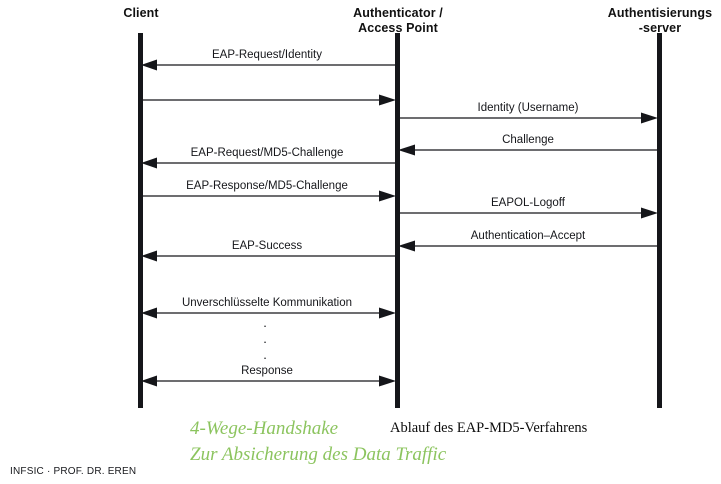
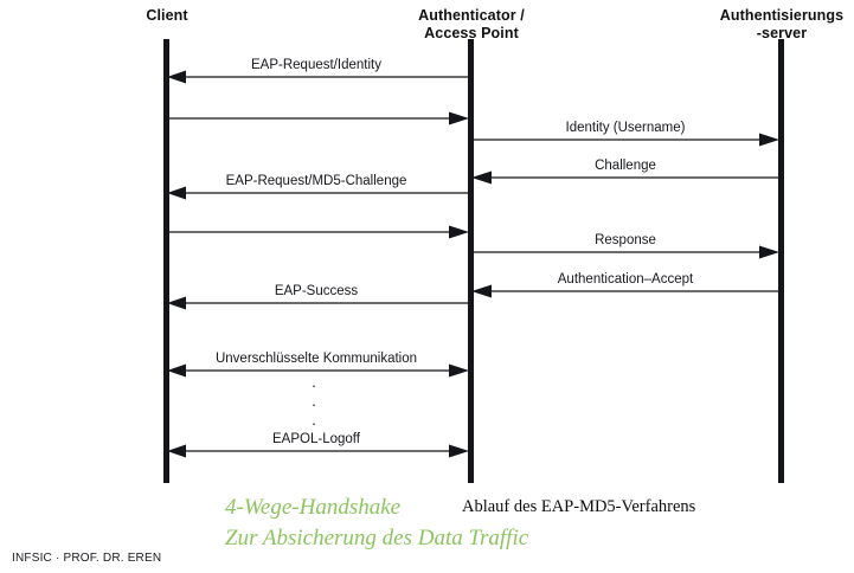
  Client
  Authenticator /
  Access Point
  Authentisierungs
  -server
  EAP-Request/Identity
  Identity (Username)
  Challenge
  EAP-Request/MD5-Challenge
- EAP-Response/MD5-Challenge
- EAPOL-Logoff
+ Response
  Authentication–Accept
  EAP-Success
  Unverschlüsselte Kommunikation
- Response
+ EAPOL-Logoff
  ·
  ·
  ·
  4-Wege-Handshake
  Zur Absicherung des Data Traffic
  Ablauf des EAP-MD5-Verfahrens
  INFSIC · PROF. DR. EREN
